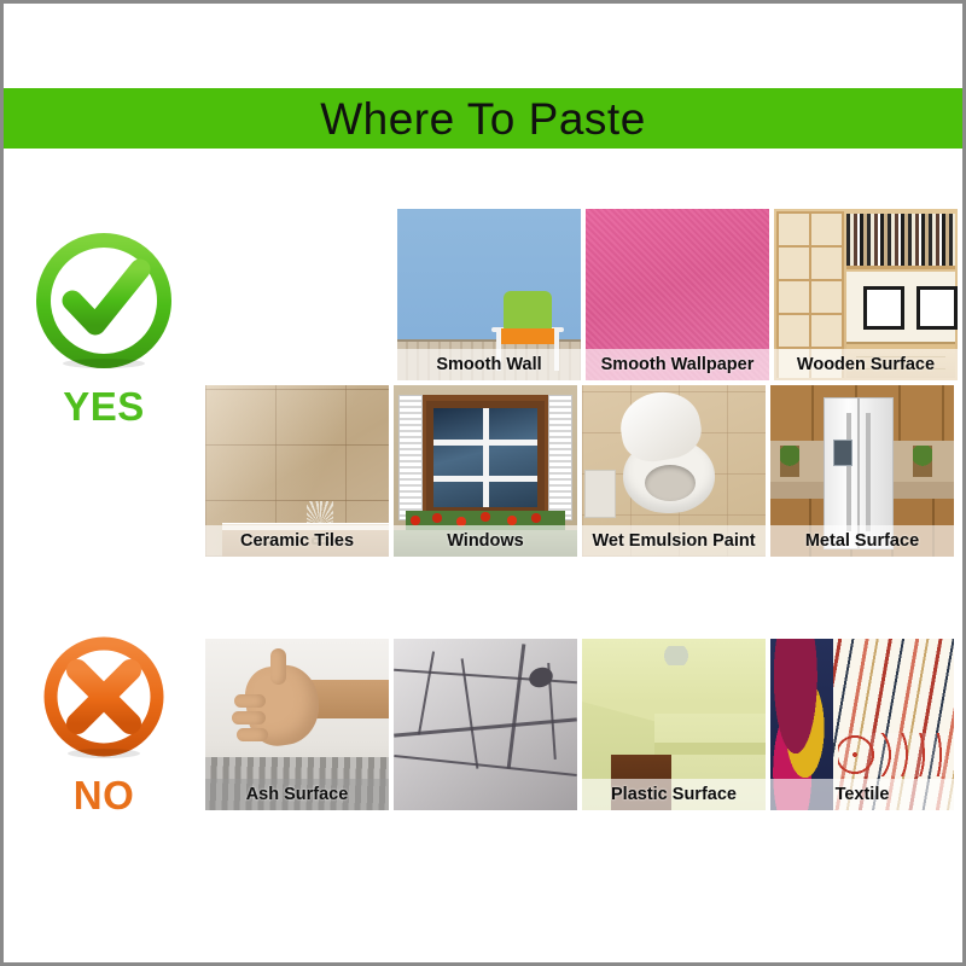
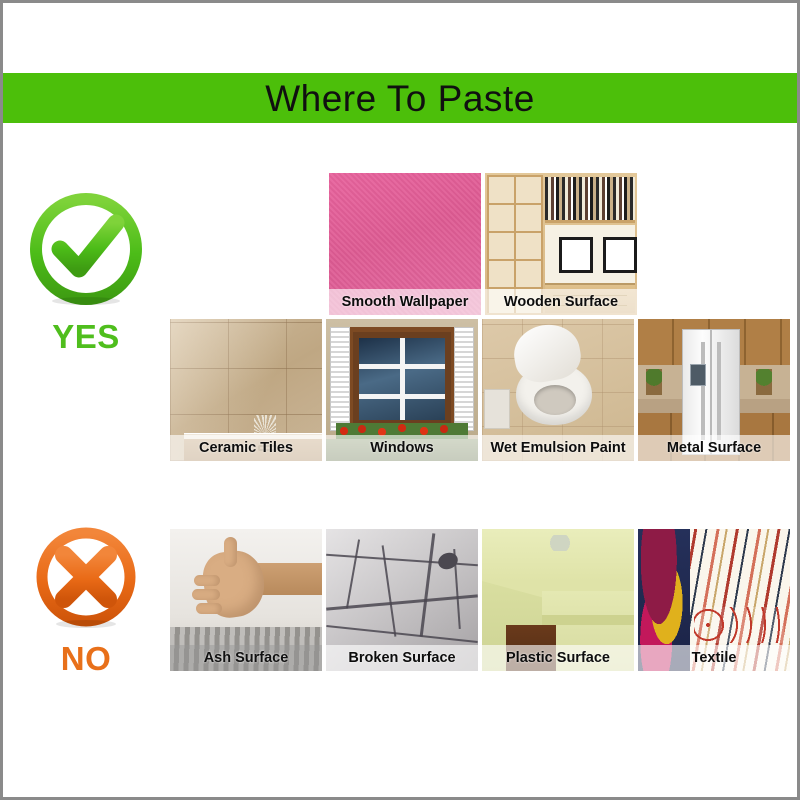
  Where To Paste
  YES
  NO
- Smooth Wall
  Smooth Wallpaper
  Wooden Surface
  Ceramic Tiles
  Windows
  Wet Emulsion Paint
  Metal Surface
  Ash Surface
+ Broken Surface
  Plastic Surface
  Textile
